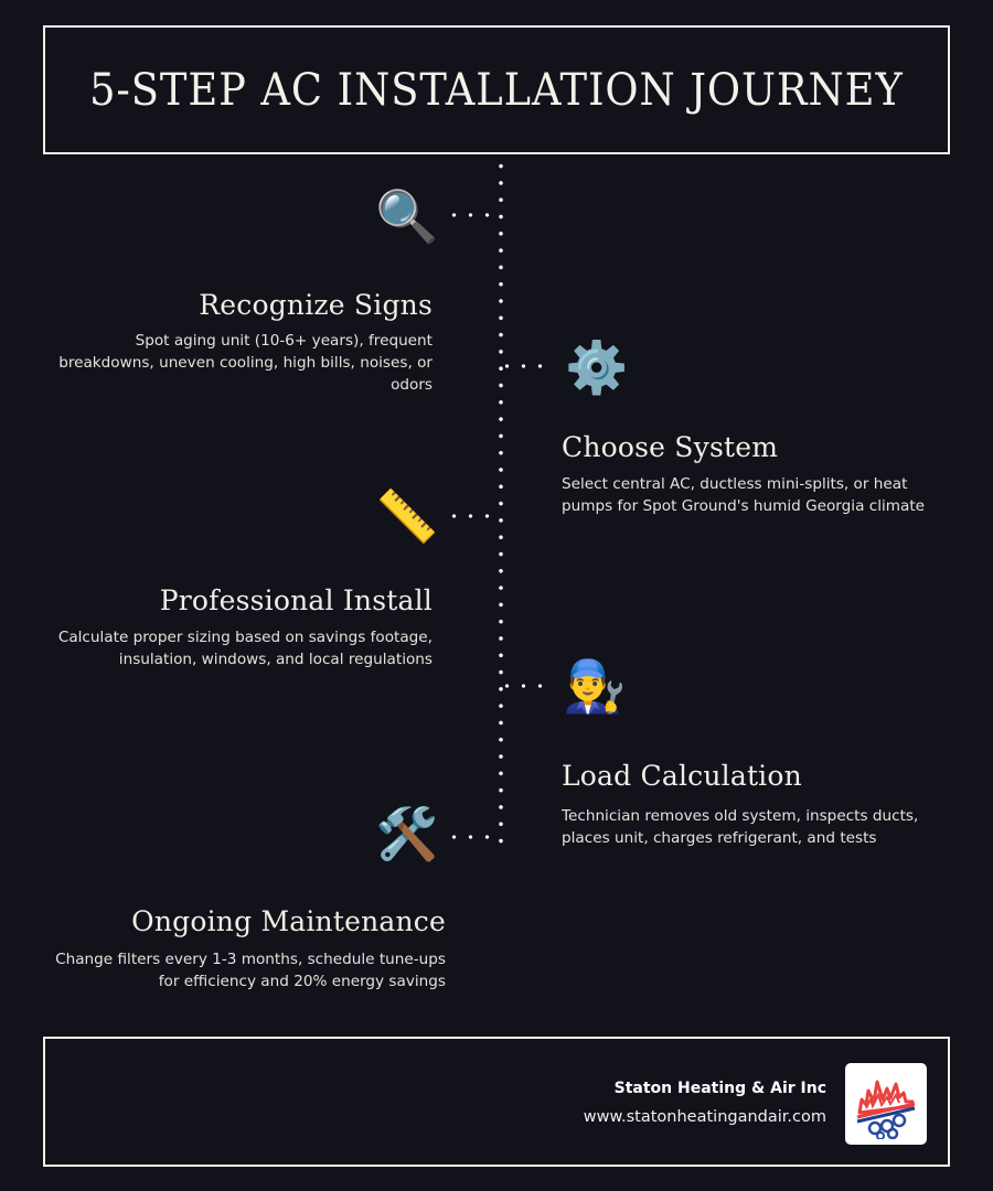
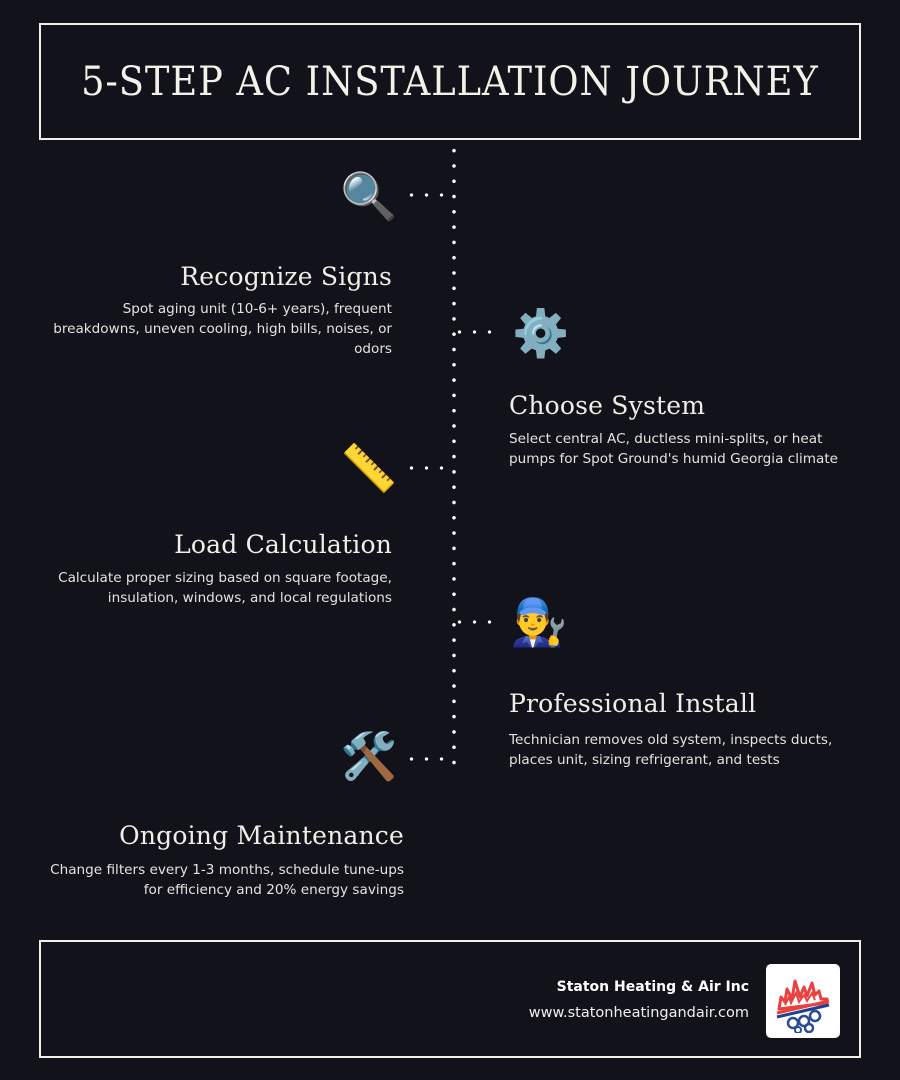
  5-STEP AC INSTALLATION JOURNEY
  🔍
  Recognize Signs
  Spot aging unit (10-6+ years), frequent breakdowns, uneven cooling, high bills, noises, or odors
  ⚙️
  Choose System
  Select central AC, ductless mini-splits, or heat pumps for Spot Ground's humid Georgia climate
  📏
- Professional Install
+ Load Calculation
- Calculate proper sizing based on savings footage, insulation, windows, and local regulations
+ Calculate proper sizing based on square footage, insulation, windows, and local regulations
  👨‍🔧
- Load Calculation
+ Professional Install
- Technician removes old system, inspects ducts, places unit, charges refrigerant, and tests
+ Technician removes old system, inspects ducts, places unit, sizing refrigerant, and tests
  🛠️
  Ongoing Maintenance
  Change filters every 1-3 months, schedule tune-ups for efficiency and 20% energy savings
  Staton Heating & Air Inc
  www.statonheatingandair.com
